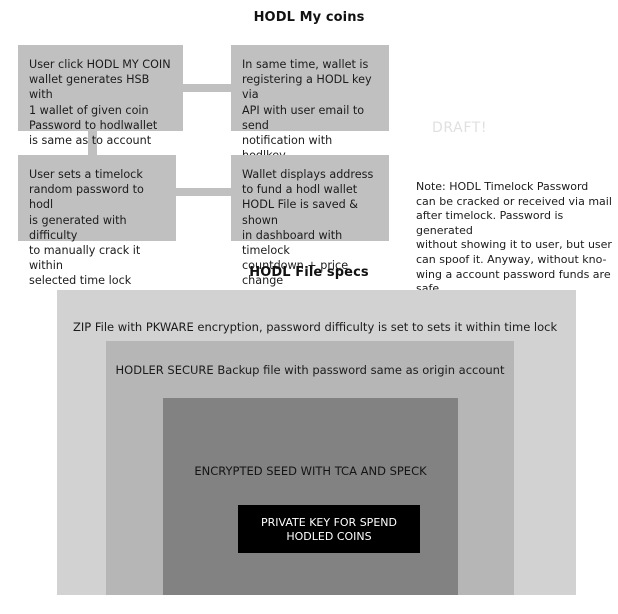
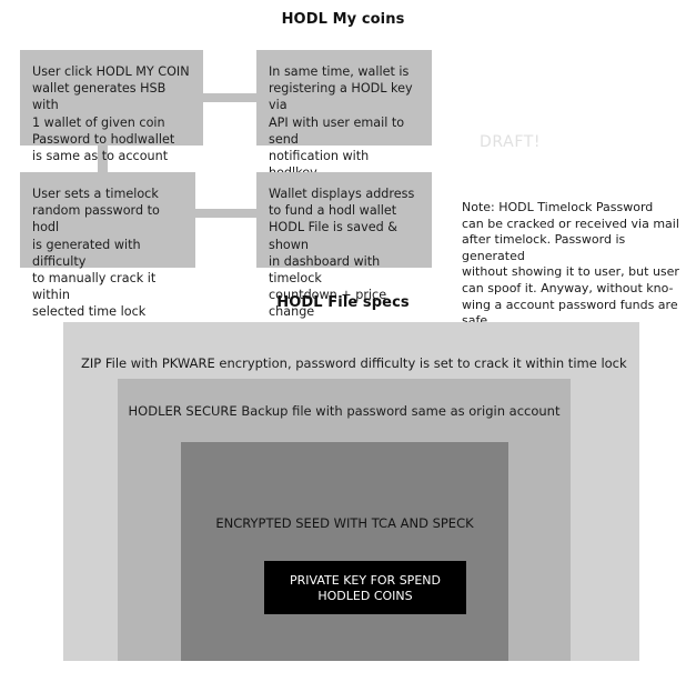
  HODL My coins
  User click HODL MY COIN
  wallet generates HSB with
  1 wallet of given coin
  Password to hodlwallet
  is same as to account
  In same time, wallet is
  registering a HODL key via
  API with user email to send
  User sets a timelock
  random password to hodl
  is generated with difficulty
  to manually crack it within
  selected time lock
  Wallet displays address
  to fund a hodl wallet
  HODL File is saved & shown
  in dashboard with timelock
  countdown + price change
  DRAFT!
  Note: HODL Timelock Password
  can be cracked or received via mail
  after timelock. Password is generated
  without showing it to user, but user
  can spoof it. Anyway, without kno-
  wing a account password funds are
  safe
  HODL File specs
- ZIP File with PKWARE encryption, password difficulty is set to sets it within time lock
+ ZIP File with PKWARE encryption, password difficulty is set to crack it within time lock
  HODLER SECURE Backup file with password same as origin account
  ENCRYPTED SEED WITH TCA AND SPECK
  PRIVATE KEY FOR SPEND
  HODLED COINS
